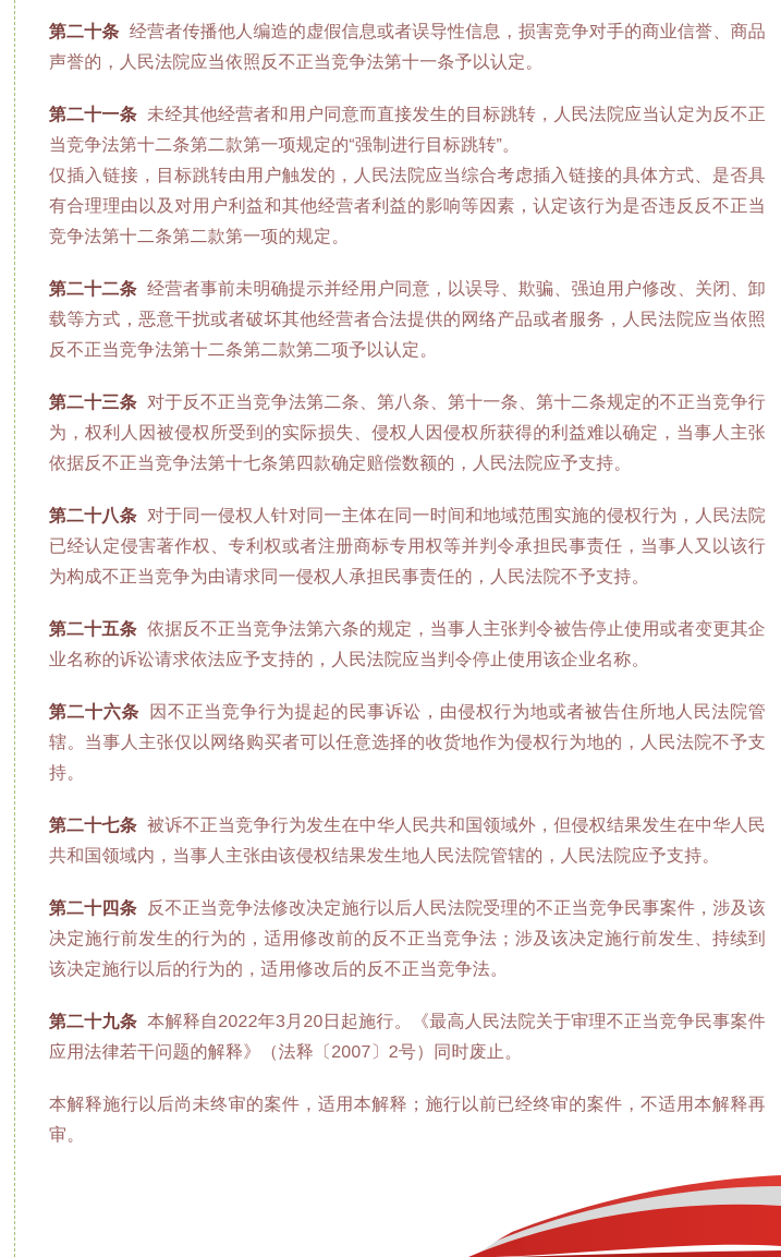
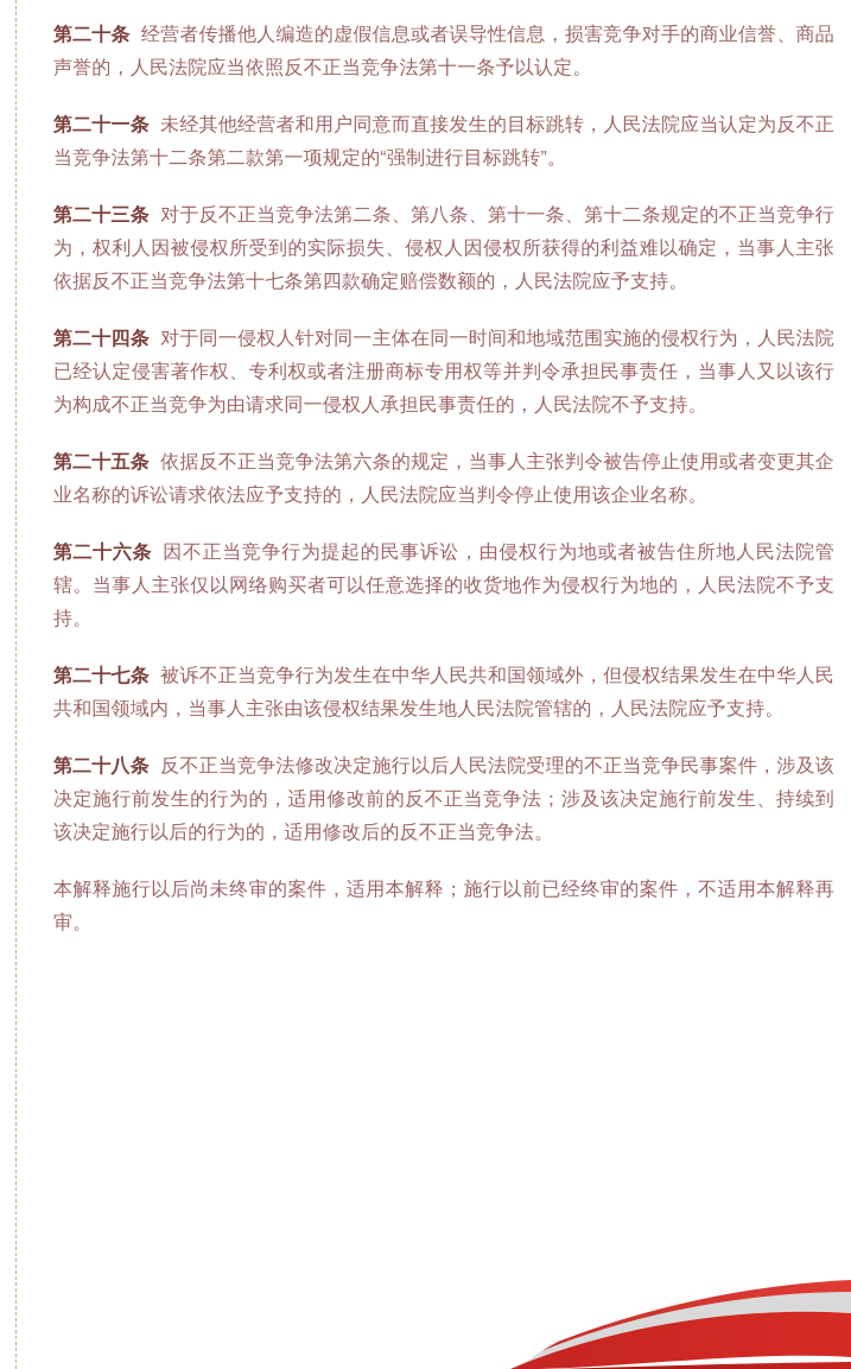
  第二十条 经营者传播他人编造的虚假信息或者误导性信息，损害竞争对手的商业信誉、商品声誉的，人民法院应当依照反不正当竞争法第十一条予以认定。
  第二十一条 未经其他经营者和用户同意而直接发生的目标跳转，人民法院应当认定为反不正当竞争法第十二条第二款第一项规定的“强制进行目标跳转”。
- 仅插入链接，目标跳转由用户触发的，人民法院应当综合考虑插入链接的具体方式、是否具有合理理由以及对用户利益和其他经营者利益的影响等因素，认定该行为是否违反反不正当竞争法第十二条第二款第一项的规定。
- 第二十二条 经营者事前未明确提示并经用户同意，以误导、欺骗、强迫用户修改、关闭、卸载等方式，恶意干扰或者破坏其他经营者合法提供的网络产品或者服务，人民法院应当依照反不正当竞争法第十二条第二款第二项予以认定。
  第二十三条 对于反不正当竞争法第二条、第八条、第十一条、第十二条规定的不正当竞争行为，权利人因被侵权所受到的实际损失、侵权人因侵权所获得的利益难以确定，当事人主张依据反不正当竞争法第十七条第四款确定赔偿数额的，人民法院应予支持。
- 第二十八条 对于同一侵权人针对同一主体在同一时间和地域范围实施的侵权行为，人民法院已经认定侵害著作权、专利权或者注册商标专用权等并判令承担民事责任，当事人又以该行为构成不正当竞争为由请求同一侵权人承担民事责任的，人民法院不予支持。
+ 第二十四条 对于同一侵权人针对同一主体在同一时间和地域范围实施的侵权行为，人民法院已经认定侵害著作权、专利权或者注册商标专用权等并判令承担民事责任，当事人又以该行为构成不正当竞争为由请求同一侵权人承担民事责任的，人民法院不予支持。
  第二十五条 依据反不正当竞争法第六条的规定，当事人主张判令被告停止使用或者变更其企业名称的诉讼请求依法应予支持的，人民法院应当判令停止使用该企业名称。
  第二十六条 因不正当竞争行为提起的民事诉讼，由侵权行为地或者被告住所地人民法院管辖。当事人主张仅以网络购买者可以任意选择的收货地作为侵权行为地的，人民法院不予支持。
  第二十七条 被诉不正当竞争行为发生在中华人民共和国领域外，但侵权结果发生在中华人民共和国领域内，当事人主张由该侵权结果发生地人民法院管辖的，人民法院应予支持。
- 第二十四条 反不正当竞争法修改决定施行以后人民法院受理的不正当竞争民事案件，涉及该决定施行前发生的行为的，适用修改前的反不正当竞争法；涉及该决定施行前发生、持续到该决定施行以后的行为的，适用修改后的反不正当竞争法。
+ 第二十八条 反不正当竞争法修改决定施行以后人民法院受理的不正当竞争民事案件，涉及该决定施行前发生的行为的，适用修改前的反不正当竞争法；涉及该决定施行前发生、持续到该决定施行以后的行为的，适用修改后的反不正当竞争法。
- 第二十九条 本解释自2022年3月20日起施行。《最高人民法院关于审理不正当竞争民事案件应用法律若干问题的解释》（法释〔2007〕2号）同时废止。
  本解释施行以后尚未终审的案件，适用本解释；施行以前已经终审的案件，不适用本解释再审。
